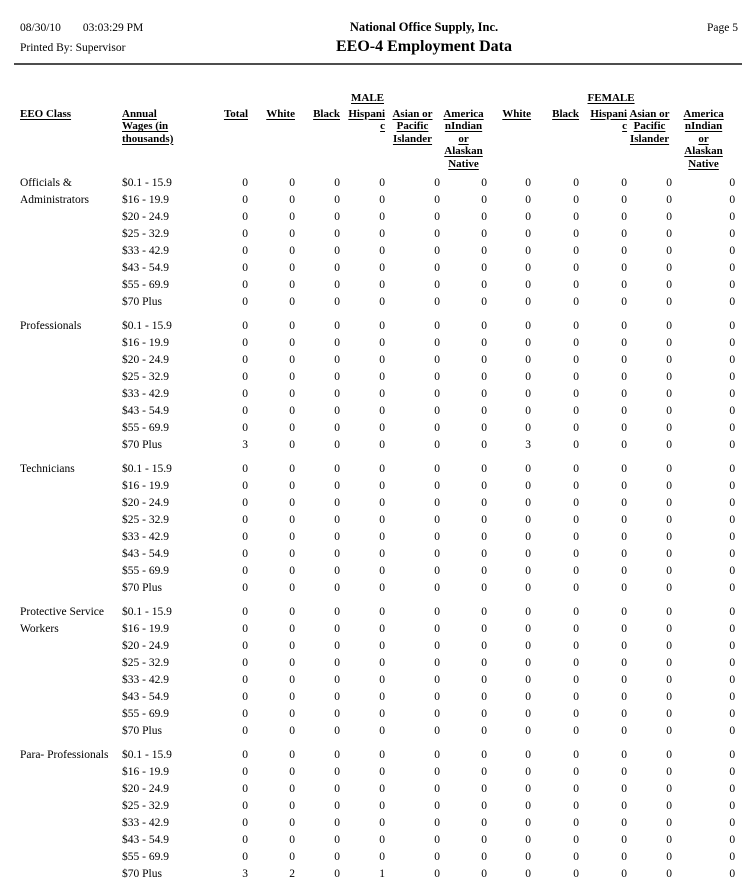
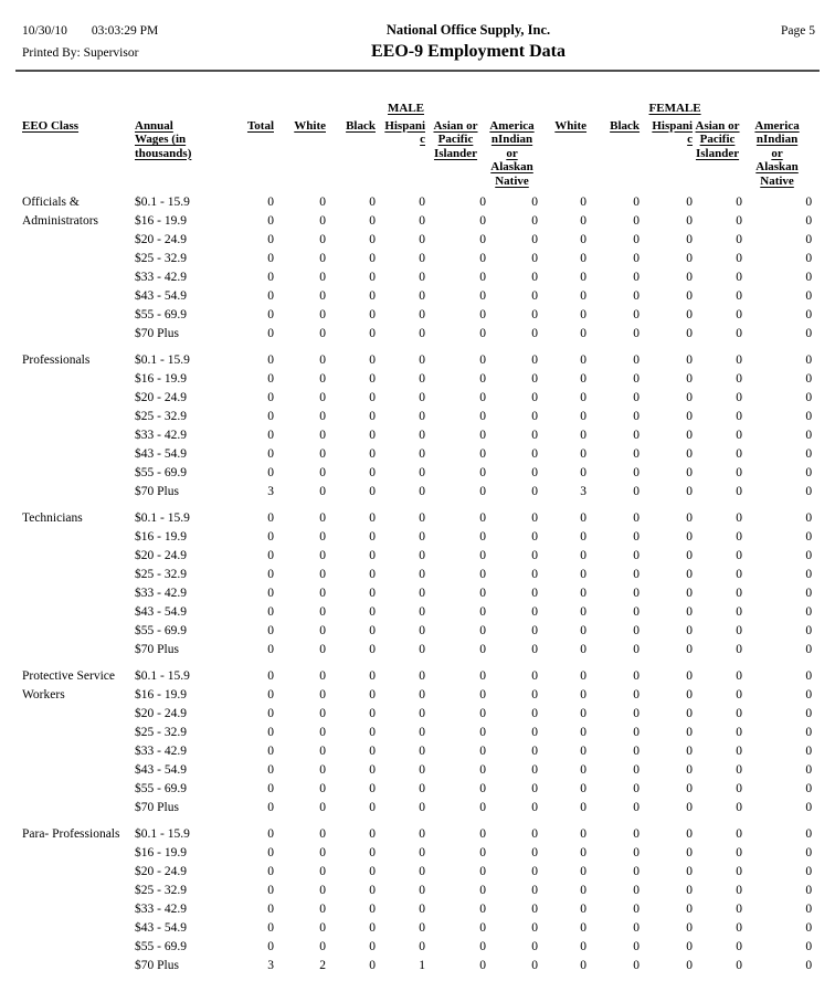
- 08/30/10 03:03:29 PM
+ 10/30/10 03:03:29 PM
  National Office Supply, Inc.
  Page 5
  Printed By: Supervisor
- EEO-4 Employment Data
+ EEO-9 Employment Data
  	MALE	FEMALE
  EEO Class	AnnualWages (inthousands)	Total	White	Black	Hispanic	Asian orPacificIslander	AmericanIndianorAlaskanNative	White	Black	Hispanic	Asian orPacificIslander	AmericanIndianorAlaskanNative
  Officials & Administrators	$0.1 - 15.9	0	0	0	0	0	0	0	0	0	0	0
  $16 - 19.9	0	0	0	0	0	0	0	0	0	0	0
  $20 - 24.9	0	0	0	0	0	0	0	0	0	0	0
  $25 - 32.9	0	0	0	0	0	0	0	0	0	0	0
  $33 - 42.9	0	0	0	0	0	0	0	0	0	0	0
  $43 - 54.9	0	0	0	0	0	0	0	0	0	0	0
  $55 - 69.9	0	0	0	0	0	0	0	0	0	0	0
  $70 Plus	0	0	0	0	0	0	0	0	0	0	0
  Professionals	$0.1 - 15.9	0	0	0	0	0	0	0	0	0	0	0
  $16 - 19.9	0	0	0	0	0	0	0	0	0	0	0
  $20 - 24.9	0	0	0	0	0	0	0	0	0	0	0
  $25 - 32.9	0	0	0	0	0	0	0	0	0	0	0
  $33 - 42.9	0	0	0	0	0	0	0	0	0	0	0
  $43 - 54.9	0	0	0	0	0	0	0	0	0	0	0
  $55 - 69.9	0	0	0	0	0	0	0	0	0	0	0
  $70 Plus	3	0	0	0	0	0	3	0	0	0	0
  Technicians	$0.1 - 15.9	0	0	0	0	0	0	0	0	0	0	0
  $16 - 19.9	0	0	0	0	0	0	0	0	0	0	0
  $20 - 24.9	0	0	0	0	0	0	0	0	0	0	0
  $25 - 32.9	0	0	0	0	0	0	0	0	0	0	0
  $33 - 42.9	0	0	0	0	0	0	0	0	0	0	0
  $43 - 54.9	0	0	0	0	0	0	0	0	0	0	0
  $55 - 69.9	0	0	0	0	0	0	0	0	0	0	0
  $70 Plus	0	0	0	0	0	0	0	0	0	0	0
  Protective Service Workers	$0.1 - 15.9	0	0	0	0	0	0	0	0	0	0	0
  $16 - 19.9	0	0	0	0	0	0	0	0	0	0	0
  $20 - 24.9	0	0	0	0	0	0	0	0	0	0	0
  $25 - 32.9	0	0	0	0	0	0	0	0	0	0	0
  $33 - 42.9	0	0	0	0	0	0	0	0	0	0	0
  $43 - 54.9	0	0	0	0	0	0	0	0	0	0	0
  $55 - 69.9	0	0	0	0	0	0	0	0	0	0	0
  $70 Plus	0	0	0	0	0	0	0	0	0	0	0
  Para- Professionals	$0.1 - 15.9	0	0	0	0	0	0	0	0	0	0	0
  $16 - 19.9	0	0	0	0	0	0	0	0	0	0	0
  $20 - 24.9	0	0	0	0	0	0	0	0	0	0	0
  $25 - 32.9	0	0	0	0	0	0	0	0	0	0	0
  $33 - 42.9	0	0	0	0	0	0	0	0	0	0	0
  $43 - 54.9	0	0	0	0	0	0	0	0	0	0	0
  $55 - 69.9	0	0	0	0	0	0	0	0	0	0	0
  $70 Plus	3	2	0	1	0	0	0	0	0	0	0
